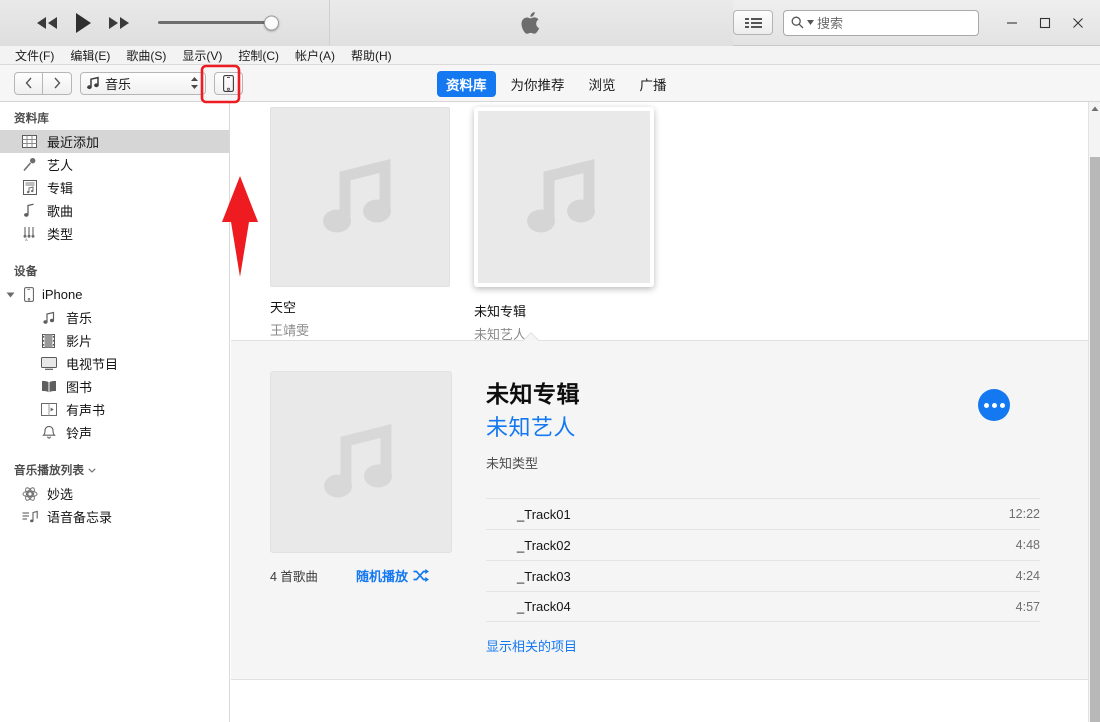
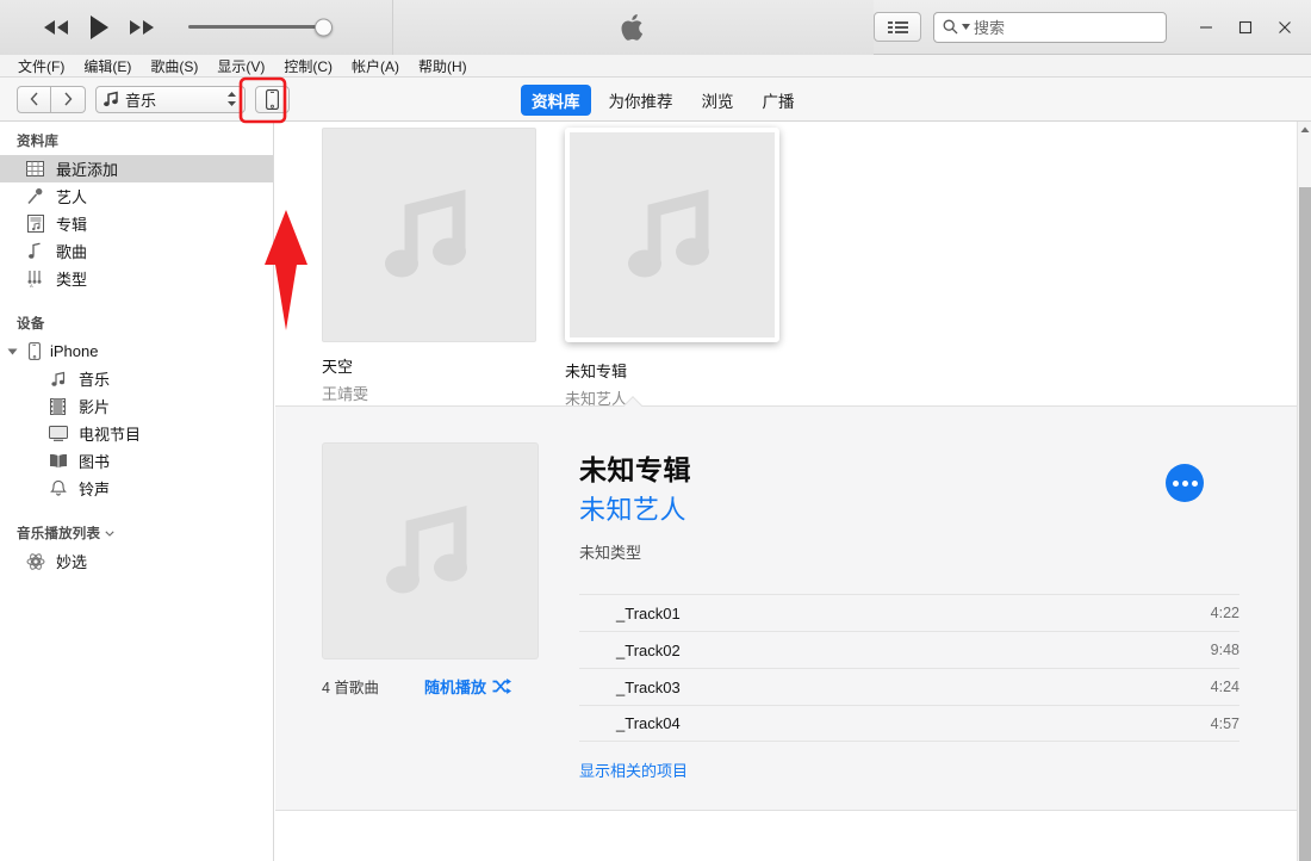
  搜索
  文件(F)
  编辑(E)
  歌曲(S)
  显示(V)
  控制(C)
  帐户(A)
  帮助(H)
  音乐
  资料库
  为你推荐
  浏览
  广播
  资料库
  最近添加
  艺人
  专辑
  歌曲
  类型
  设备
  iPhone
  音乐
  影片
  电视节目
  图书
- 有声书
  铃声
  音乐播放列表
  妙选
- 语音备忘录
  天空
  王靖雯
  未知专辑
  未知艺人
  4 首歌曲
  随机播放
  未知专辑
  未知艺人
  未知类型
  _Track01
- 12:22
+ 4:22
  _Track02
- 4:48
+ 9:48
  _Track03
  4:24
  _Track04
  4:57
  显示相关的项目
